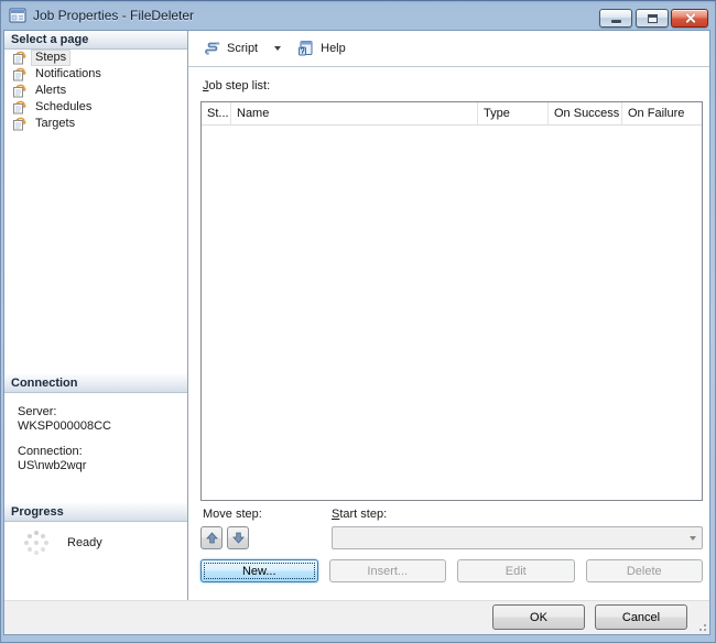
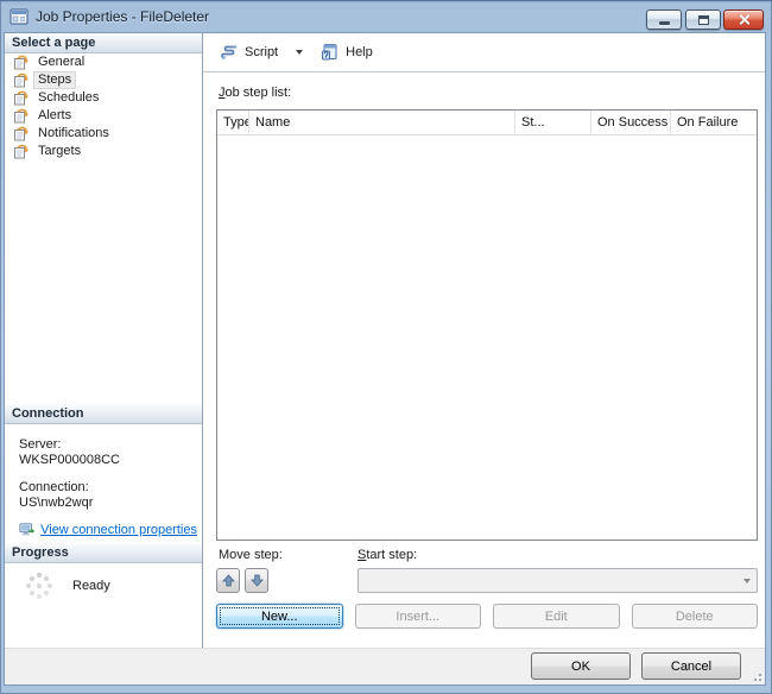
  Job Properties - FileDeleter
  Select a page
+ General
  Steps
- Notifications
+ Schedules
  Alerts
- Schedules
+ Notifications
  Targets
  Connection
  Server:
  WKSP000008CC
  Connection:
  US\nwb2wqr
+ View connection properties
  Progress
  Ready
  Script
  Help
  Job step list:
- St...
+ Type
  Name
- Type
+ St...
  On Success
  On Failure
  Move step:
  Start step:
  New...
  Insert...
  Edit
  Delete
  OK
  Cancel
